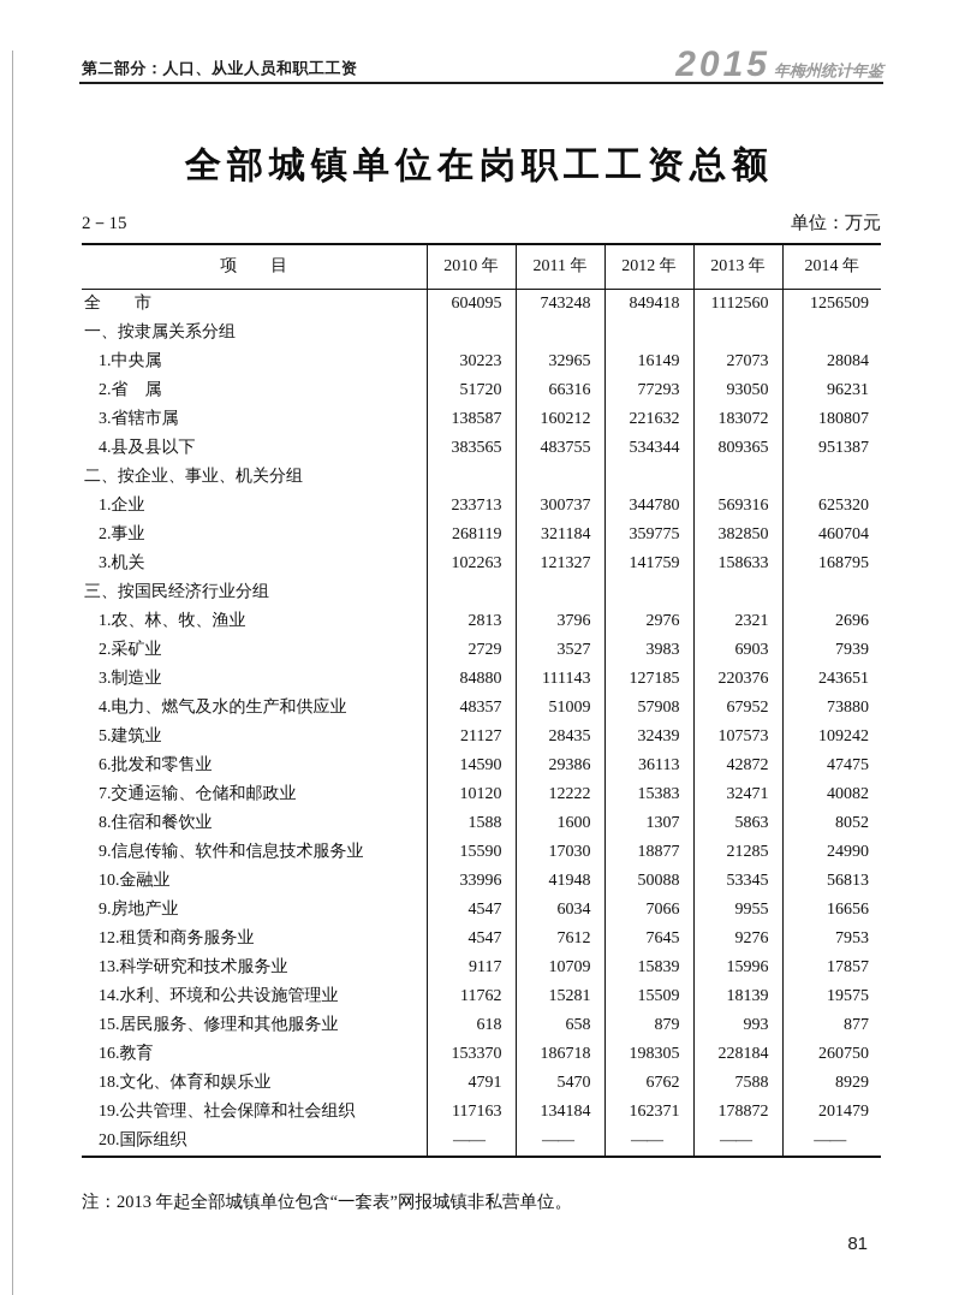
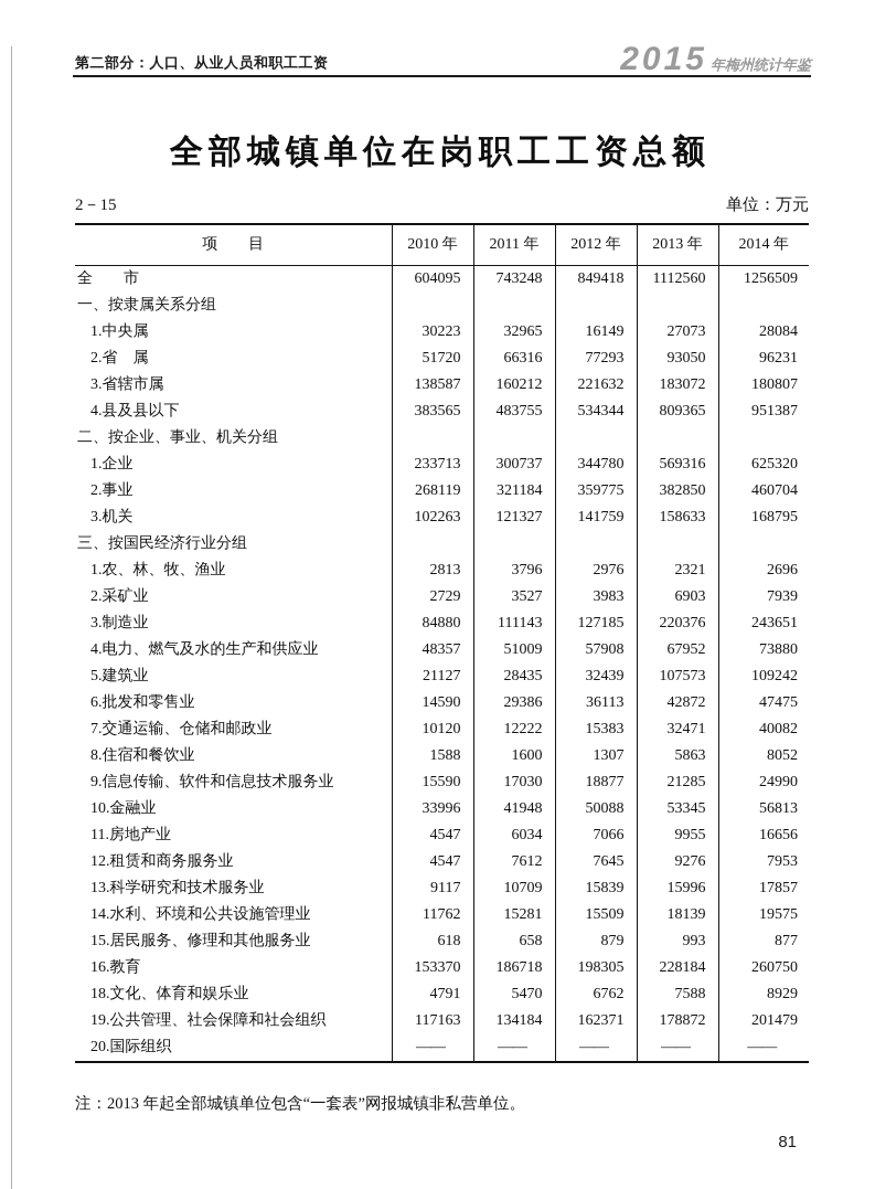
  第二部分：人口、从业人员和职工工资
  2015
  年梅州统计年鉴
  全部城镇单位在岗职工工资总额
  2－15
  单位：万元
  项 目	2010 年	2011 年	2012 年	2013 年	2014 年
  全 市	604095	743248	849418	1112560	1256509
  一、按隶属关系分组
  1.中央属	30223	32965	16149	27073	28084
  2.省 属	51720	66316	77293	93050	96231
  3.省辖市属	138587	160212	221632	183072	180807
  4.县及县以下	383565	483755	534344	809365	951387
  二、按企业、事业、机关分组
  1.企业	233713	300737	344780	569316	625320
  2.事业	268119	321184	359775	382850	460704
  3.机关	102263	121327	141759	158633	168795
  三、按国民经济行业分组
  1.农、林、牧、渔业	2813	3796	2976	2321	2696
  2.采矿业	2729	3527	3983	6903	7939
  3.制造业	84880	111143	127185	220376	243651
  4.电力、燃气及水的生产和供应业	48357	51009	57908	67952	73880
  5.建筑业	21127	28435	32439	107573	109242
  6.批发和零售业	14590	29386	36113	42872	47475
  7.交通运输、仓储和邮政业	10120	12222	15383	32471	40082
  8.住宿和餐饮业	1588	1600	1307	5863	8052
  9.信息传输、软件和信息技术服务业	15590	17030	18877	21285	24990
  10.金融业	33996	41948	50088	53345	56813
- 9.房地产业	4547	6034	7066	9955	16656
+ 11.房地产业	4547	6034	7066	9955	16656
  12.租赁和商务服务业	4547	7612	7645	9276	7953
  13.科学研究和技术服务业	9117	10709	15839	15996	17857
  14.水利、环境和公共设施管理业	11762	15281	15509	18139	19575
  15.居民服务、修理和其他服务业	618	658	879	993	877
  16.教育	153370	186718	198305	228184	260750
  18.文化、体育和娱乐业	4791	5470	6762	7588	8929
  19.公共管理、社会保障和社会组织	117163	134184	162371	178872	201479
  20.国际组织	——	——	——	——	——
  注：2013 年起全部城镇单位包含“一套表”网报城镇非私营单位。
  81
